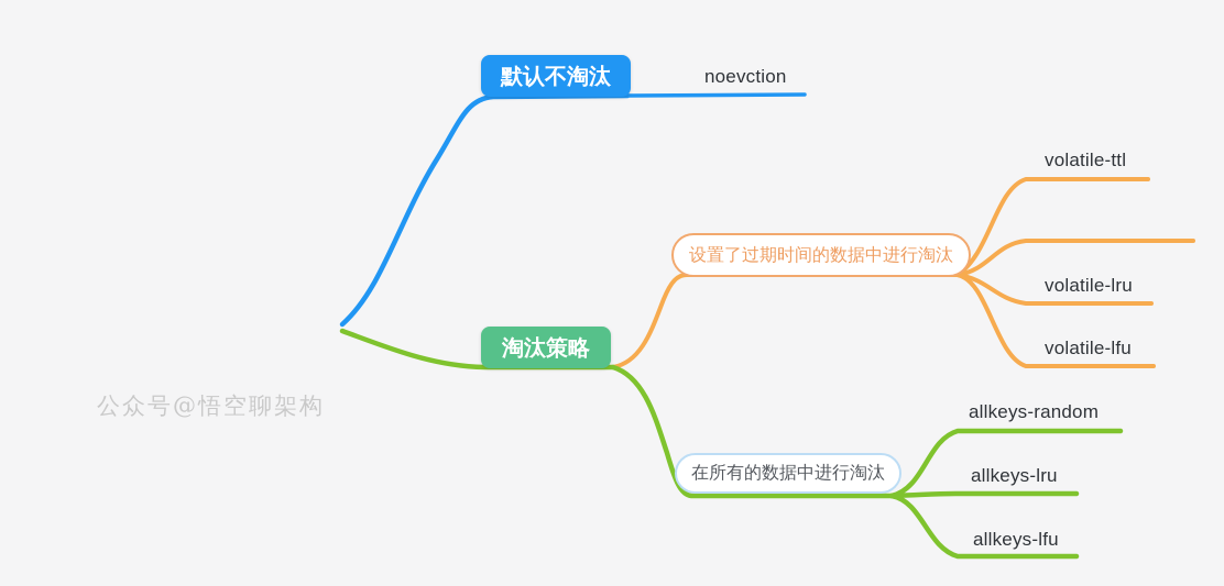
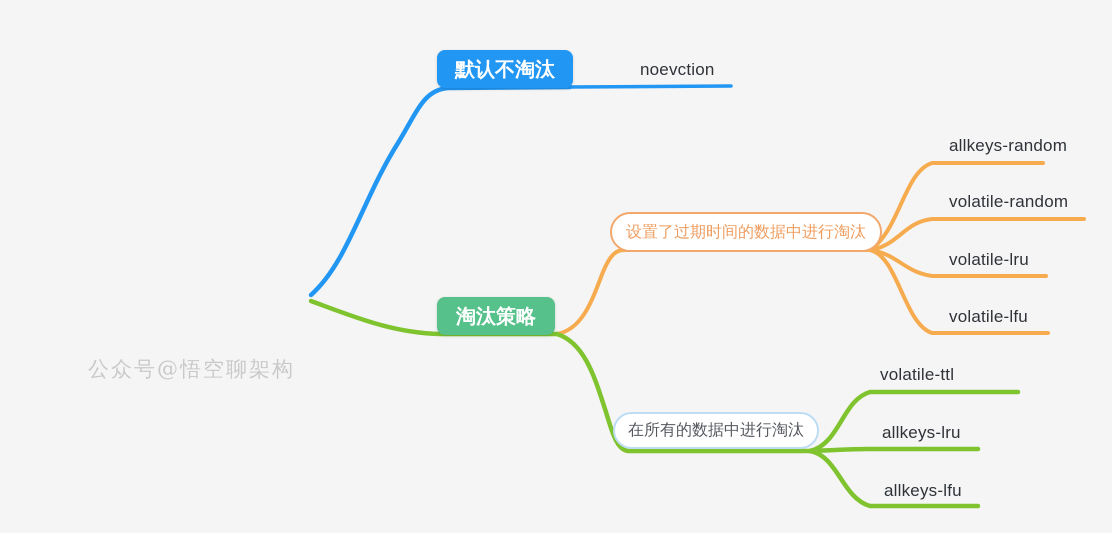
  公众号@悟空聊架构
  默认不淘汰
  noevction
  淘汰策略
  设置了过期时间的数据中进行淘汰
- volatile-ttl
+ allkeys-random
+ volatile-random
  volatile-lru
  volatile-lfu
  在所有的数据中进行淘汰
- allkeys-random
+ volatile-ttl
  allkeys-lru
  allkeys-lfu
